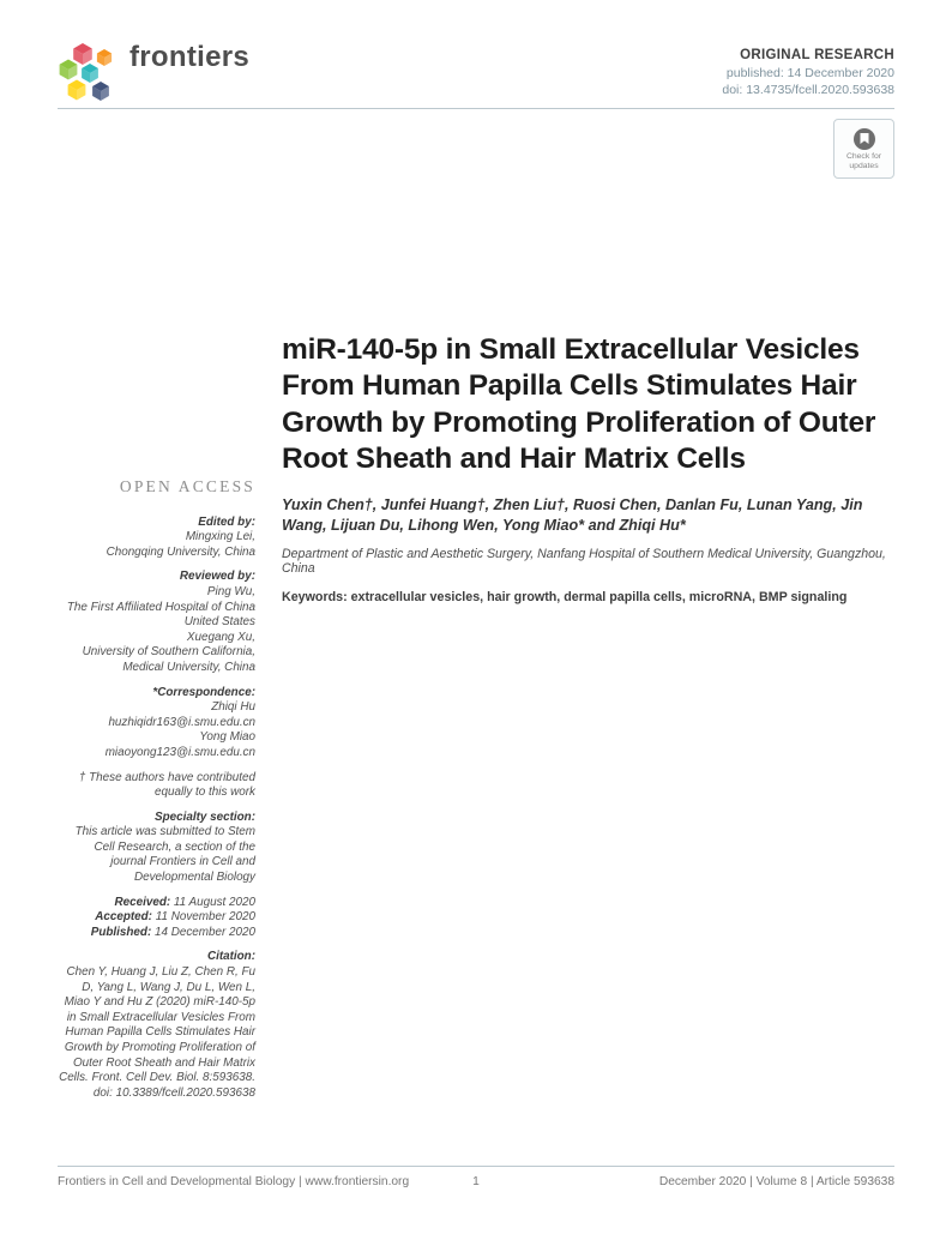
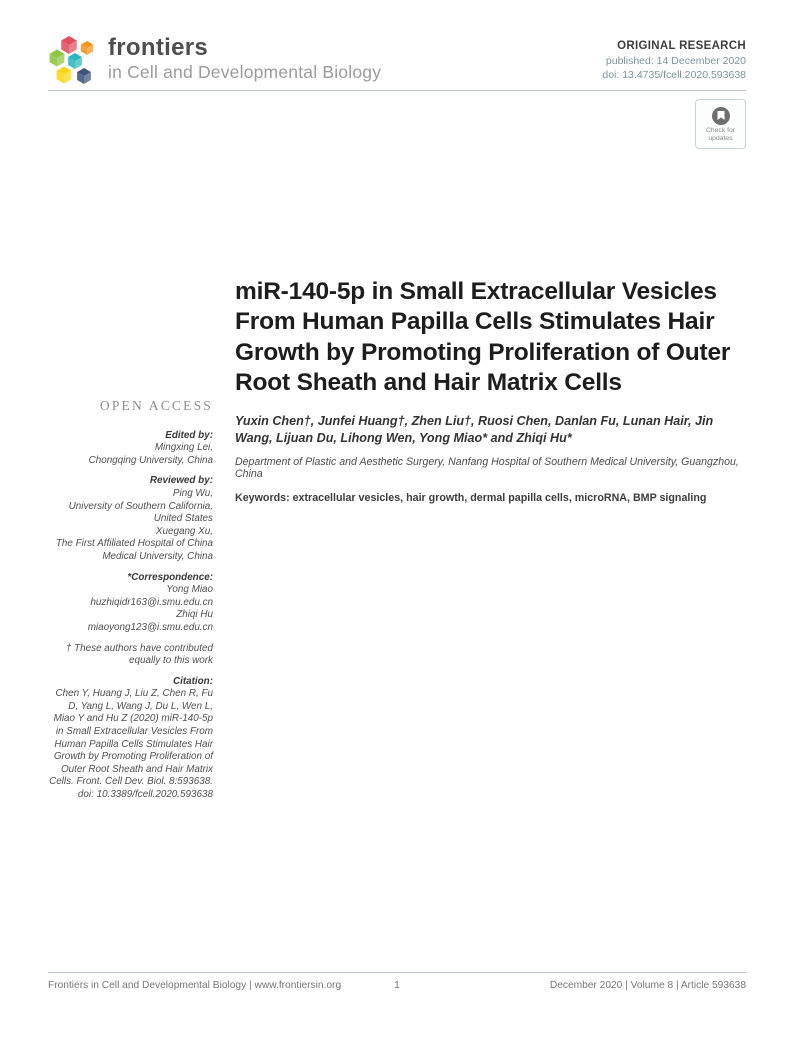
  frontiers
+ in Cell and Developmental Biology
  ORIGINAL RESEARCH
  published: 14 December 2020
  doi: 13.4735/fcell.2020.593638
  OPEN ACCESS
  Edited by:
  Mingxing Lei,
  Chongqing University, China
  Reviewed by:
  Ping Wu,
- The First Affiliated Hospital of China
+ University of Southern California,
  United States
  Xuegang Xu,
- University of Southern California,
+ The First Affiliated Hospital of China
  Medical University, China
  *Correspondence:
- Zhiqi Hu
+ Yong Miao
  huzhiqidr163@i.smu.edu.cn
- Yong Miao
+ Zhiqi Hu
  miaoyong123@i.smu.edu.cn
  † These authors have contributed equally to this work
- Specialty section:
- This article was submitted to Stem Cell Research, a section of the journal Frontiers in Cell and Developmental Biology
- Received: 11 August 2020
- Accepted: 11 November 2020
- Published: 14 December 2020
  Citation:
  Chen Y, Huang J, Liu Z, Chen R, Fu D, Yang L, Wang J, Du L, Wen L, Miao Y and Hu Z (2020) miR-140-5p in Small Extracellular Vesicles From Human Papilla Cells Stimulates Hair Growth by Promoting Proliferation of Outer Root Sheath and Hair Matrix Cells. Front. Cell Dev. Biol. 8:593638. doi: 10.3389/fcell.2020.593638
  miR-140-5p in Small Extracellular Vesicles From Human Papilla Cells Stimulates Hair Growth by Promoting Proliferation of Outer Root Sheath and Hair Matrix Cells
- Yuxin Chen†, Junfei Huang†, Zhen Liu†, Ruosi Chen, Danlan Fu, Lunan Yang, Jin Wang, Lijuan Du, Lihong Wen, Yong Miao* and Zhiqi Hu*
+ Yuxin Chen†, Junfei Huang†, Zhen Liu†, Ruosi Chen, Danlan Fu, Lunan Hair, Jin Wang, Lijuan Du, Lihong Wen, Yong Miao* and Zhiqi Hu*
  Department of Plastic and Aesthetic Surgery, Nanfang Hospital of Southern Medical University, Guangzhou, China
  Keywords: extracellular vesicles, hair growth, dermal papilla cells, microRNA, BMP signaling
  Frontiers in Cell and Developmental Biology | www.frontiersin.org
  1
  December 2020 | Volume 8 | Article 593638
